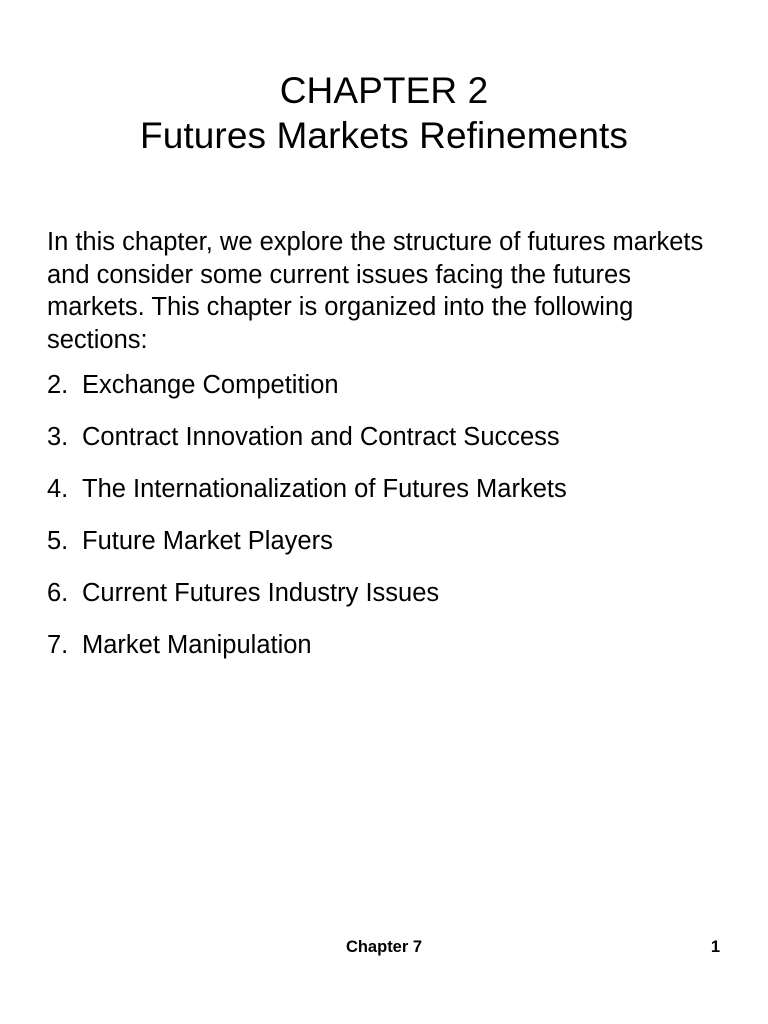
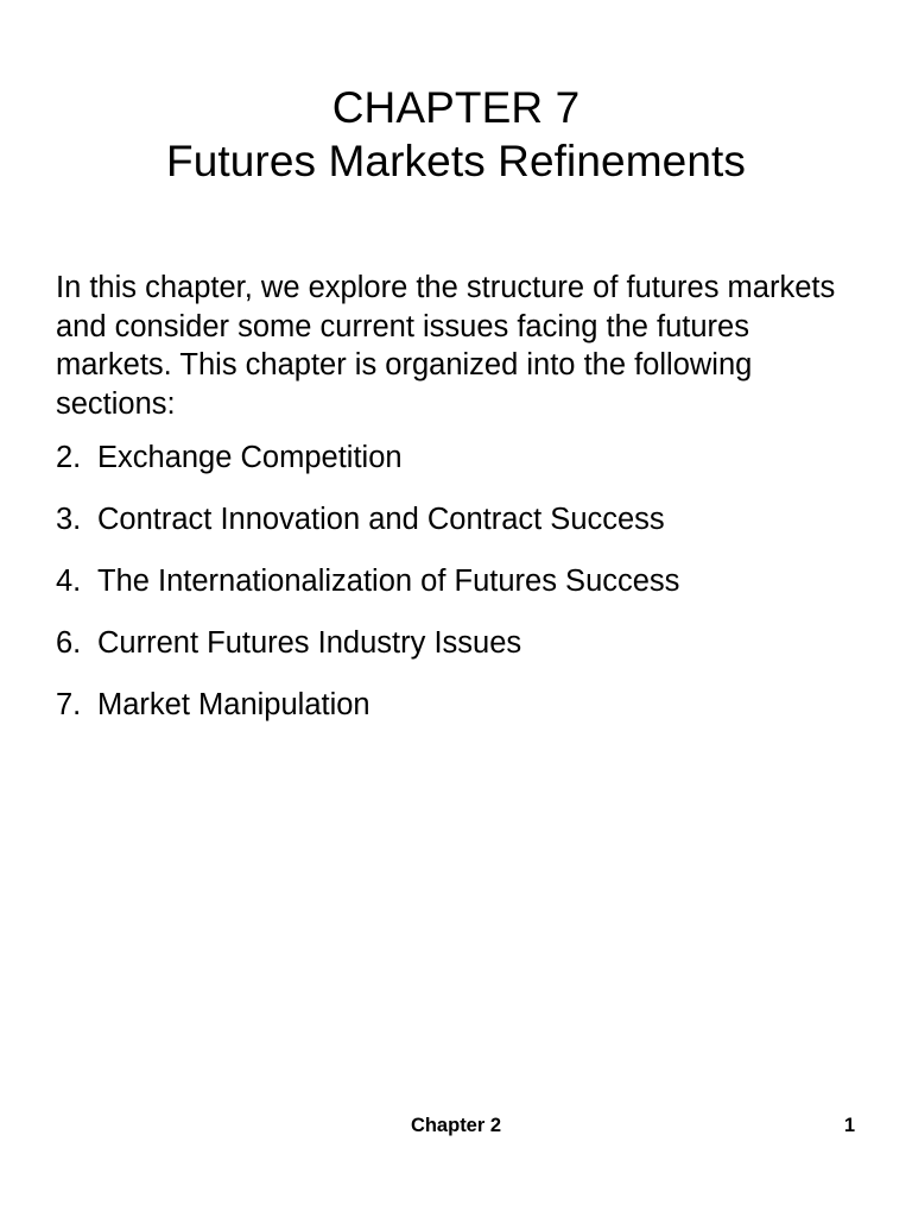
- CHAPTER 2
+ CHAPTER 7
  Futures Markets Refinements
  In this chapter, we explore the structure of futures markets and consider some current issues facing the futures markets. This chapter is organized into the following sections:
  2.
  Exchange Competition
  3.
  Contract Innovation and Contract Success
  4.
- The Internationalization of Futures Markets
+ The Internationalization of Futures Success
- 5.
- Future Market Players
  6.
  Current Futures Industry Issues
  7.
  Market Manipulation
- Chapter 7
+ Chapter 2
  1
